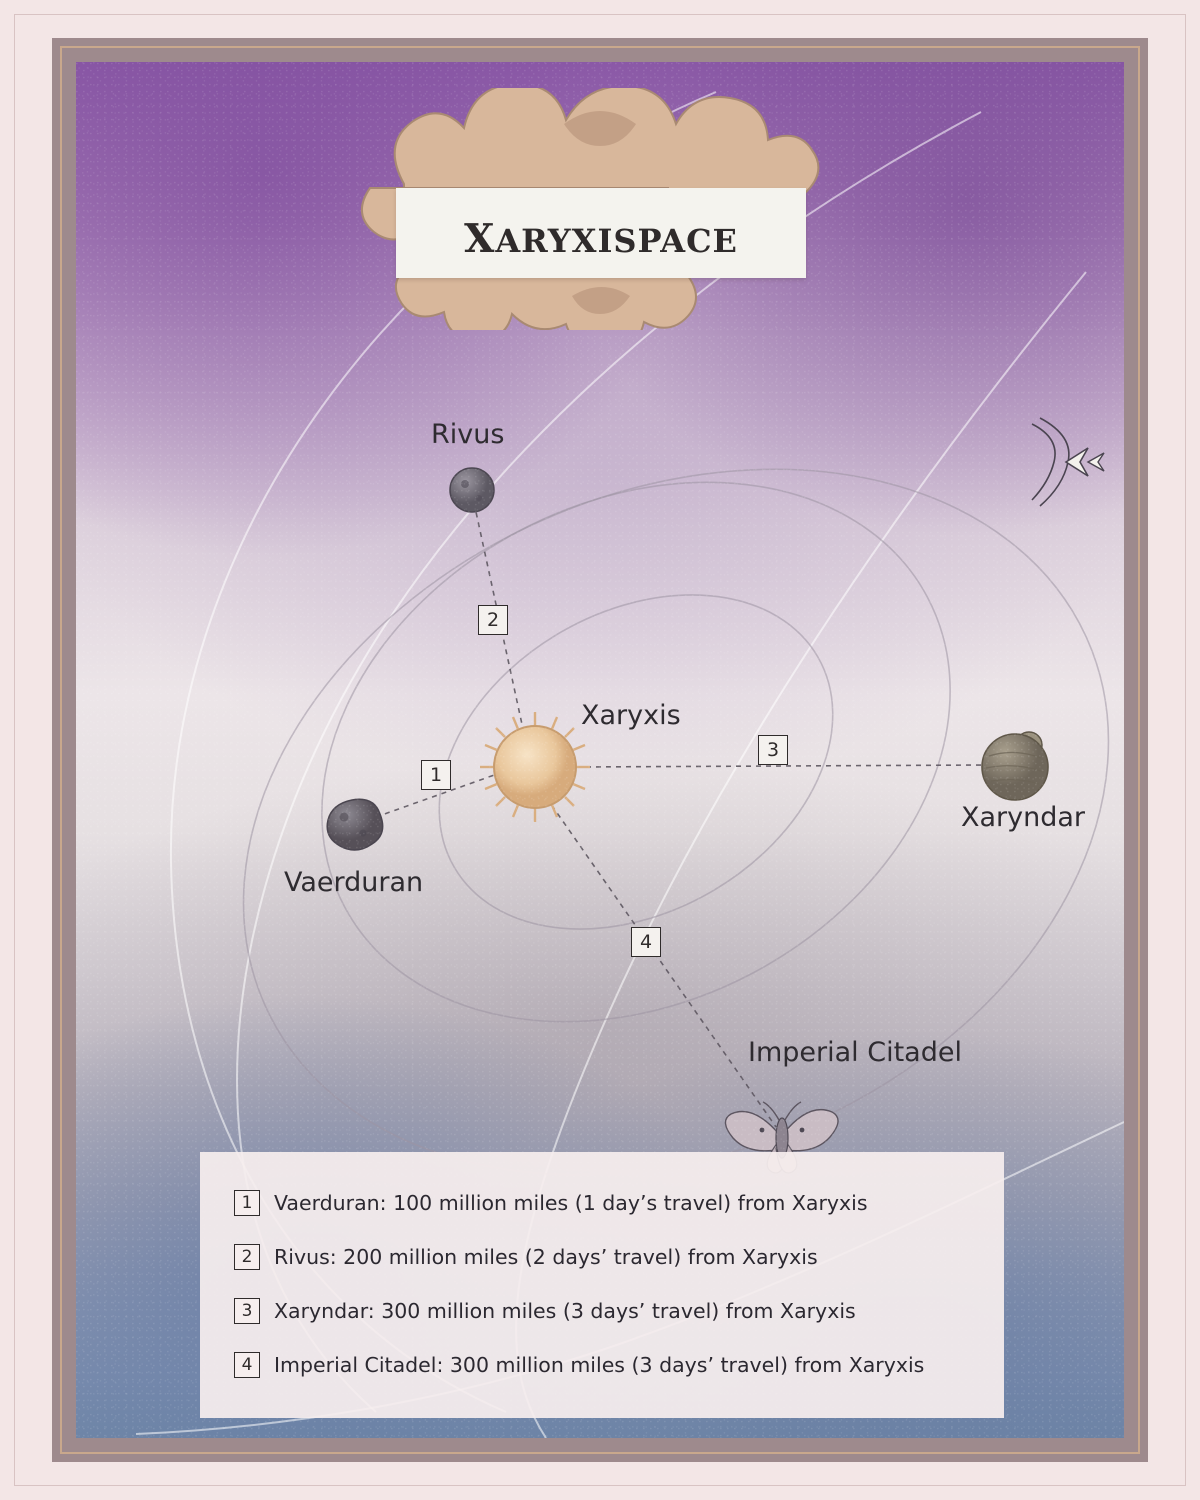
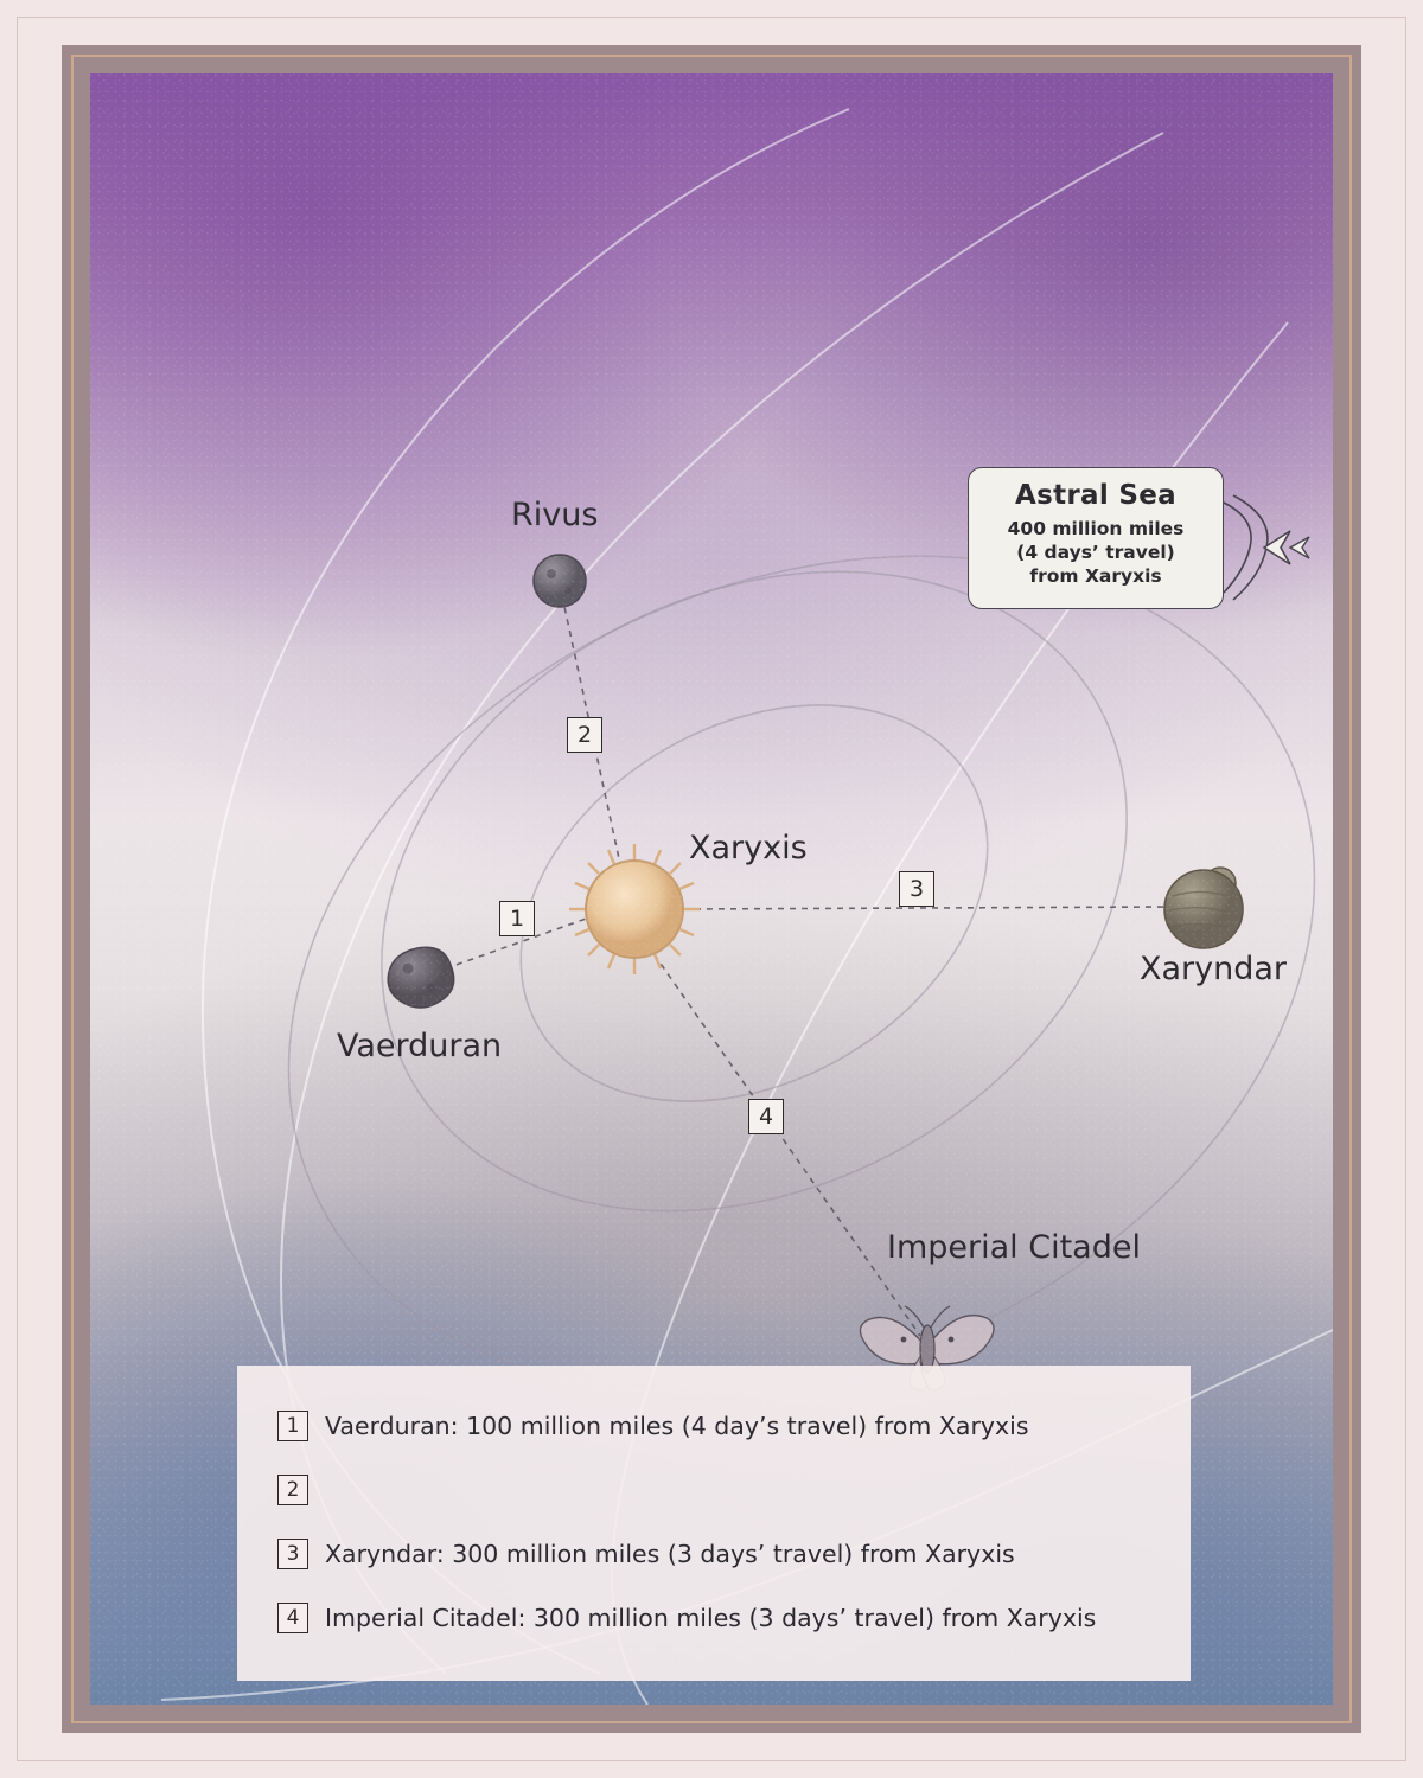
- xaryxispace
  Rivus
  Xaryxis
  Xaryndar
  Vaerduran
  Imperial Citadel
  1
  2
  3
  4
+ Astral Sea
+ 400 million miles
+ (4 days’ travel)
+ from Xaryxis
  1
- Vaerduran: 100 million miles (1 day’s travel) from Xaryxis
+ Vaerduran: 100 million miles (4 day’s travel) from Xaryxis
  2
- Rivus: 200 million miles (2 days’ travel) from Xaryxis
  3
  Xaryndar: 300 million miles (3 days’ travel) from Xaryxis
  4
  Imperial Citadel: 300 million miles (3 days’ travel) from Xaryxis
